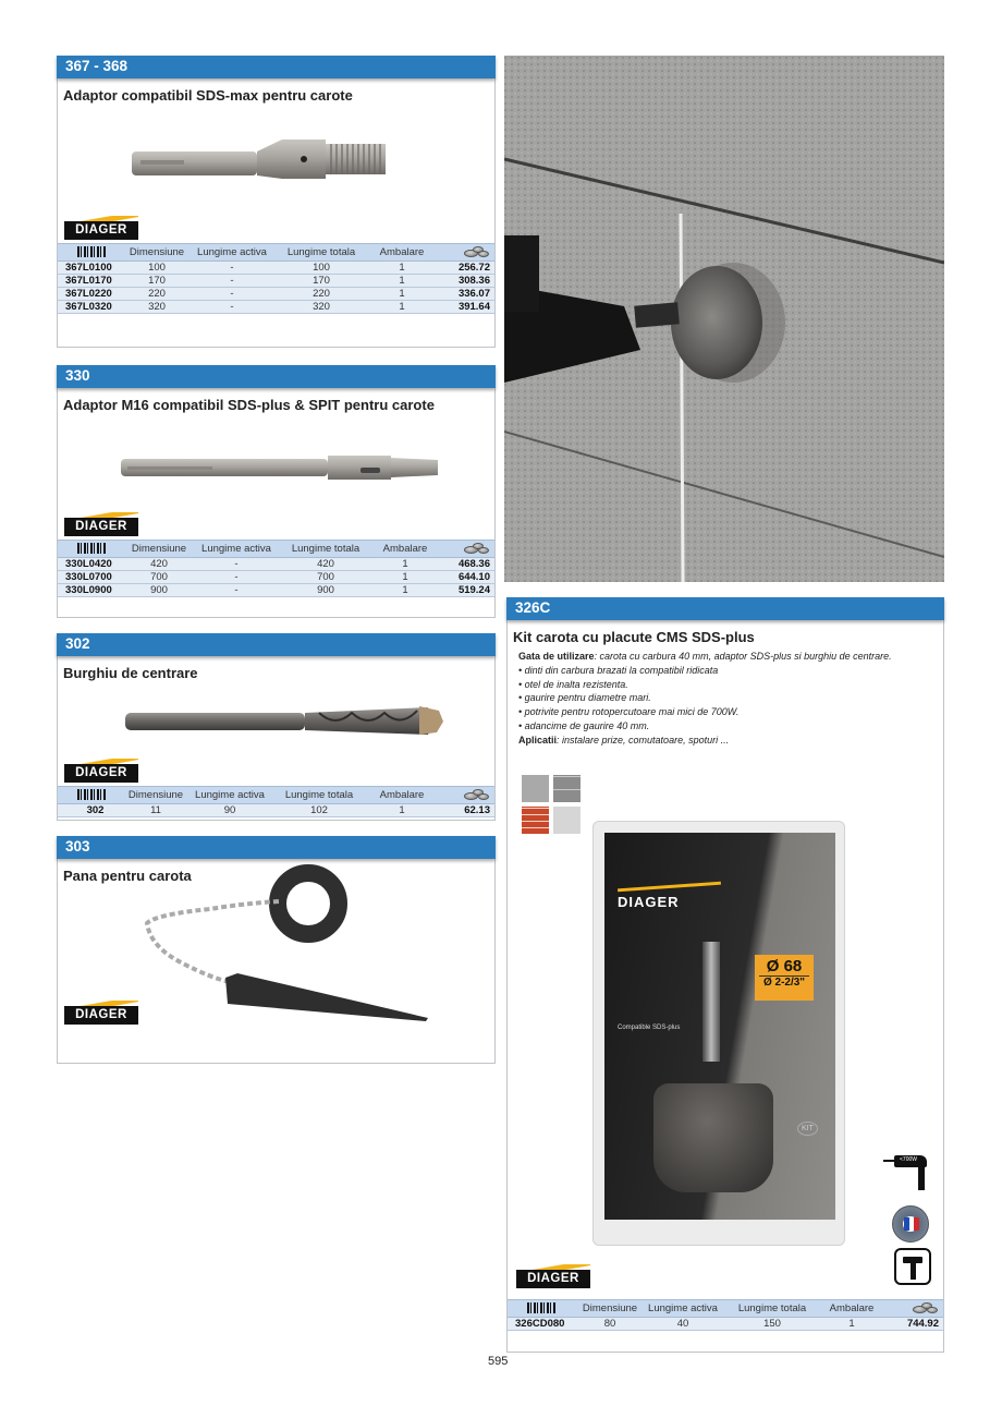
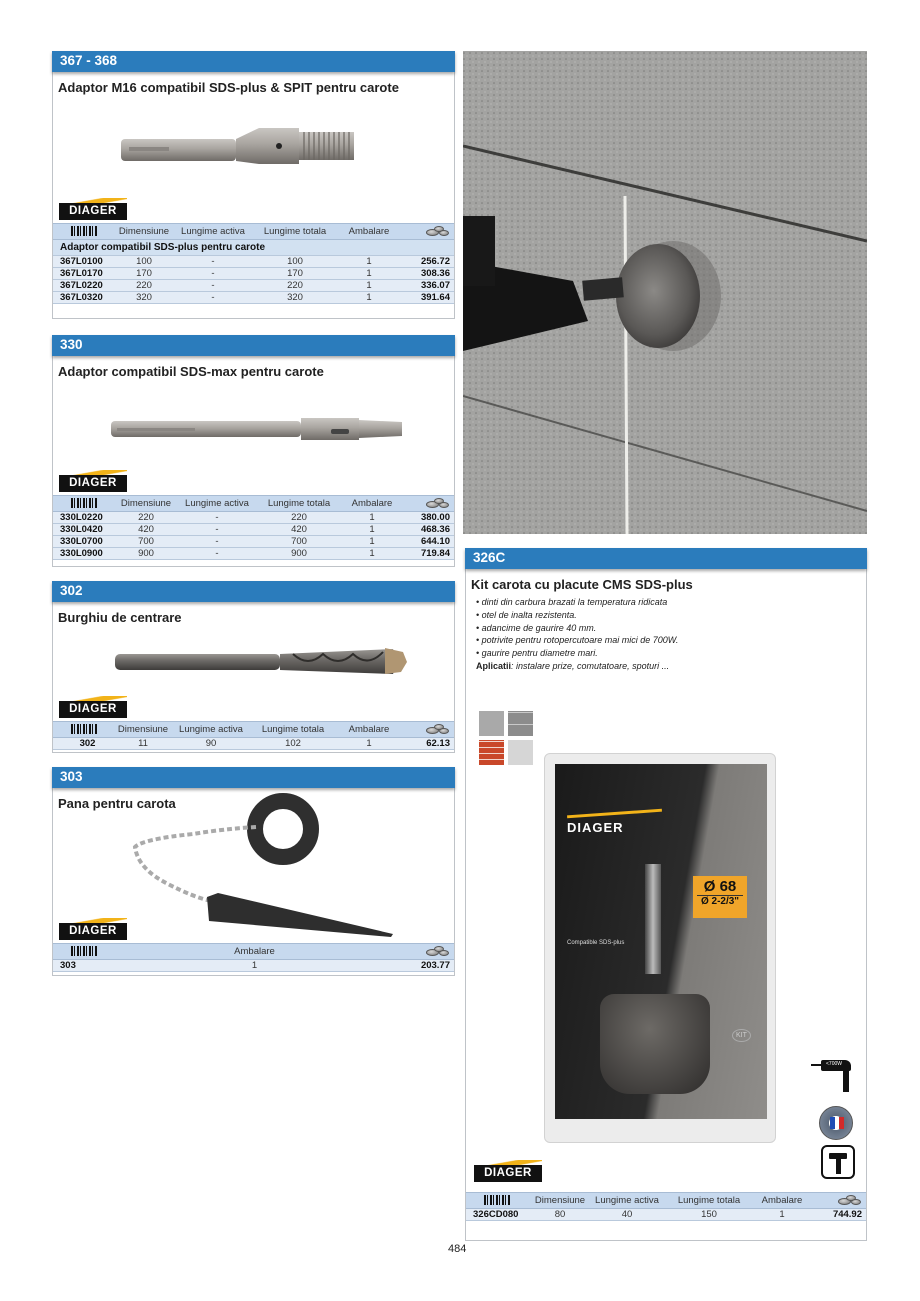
  367 - 368
- Adaptor compatibil SDS-max pentru carote
+ Adaptor M16 compatibil SDS-plus & SPIT pentru carote
  DIAGER
  	Dimensiune	Lungime activa	Lungime totala	Ambalare
+ Adaptor compatibil SDS-plus pentru carote
  367L0100	100	-	100	1	256.72
  367L0170	170	-	170	1	308.36
  367L0220	220	-	220	1	336.07
  367L0320	320	-	320	1	391.64
  330
- Adaptor M16 compatibil SDS-plus & SPIT pentru carote
+ Adaptor compatibil SDS-max pentru carote
  DIAGER
  	Dimensiune	Lungime activa	Lungime totala	Ambalare
+ 330L0220	220	-	220	1	380.00
  330L0420	420	-	420	1	468.36
  330L0700	700	-	700	1	644.10
- 330L0900	900	-	900	1	519.24
+ 330L0900	900	-	900	1	719.84
  302
  Burghiu de centrare
  DIAGER
  	Dimensiune	Lungime activa	Lungime totala	Ambalare
  302	11	90	102	1	62.13
  303
  Pana pentru carota
  DIAGER
+ 	Ambalare
+ 303	1	203.77
  326C
  Kit carota cu placute CMS SDS-plus
- Gata de utilizare: carota cu carbura 40 mm, adaptor SDS-plus si burghiu de centrare.
- • dinti din carbura brazati la compatibil ridicata
+ • dinti din carbura brazati la temperatura ridicata
  • otel de inalta rezistenta.
- • gaurire pentru diametre mari.
+ • adancime de gaurire 40 mm.
  • potrivite pentru rotopercutoare mai mici de 700W.
- • adancime de gaurire 40 mm.
+ • gaurire pentru diametre mari.
  Aplicatii: instalare prize, comutatoare, spoturi ...
  DIAGER
  Ø 68
  Ø 2-2/3"
  DIAGER
  	Dimensiune	Lungime activa	Lungime totala	Ambalare
  326CD080	80	40	150	1	744.92
- 595
+ 484
